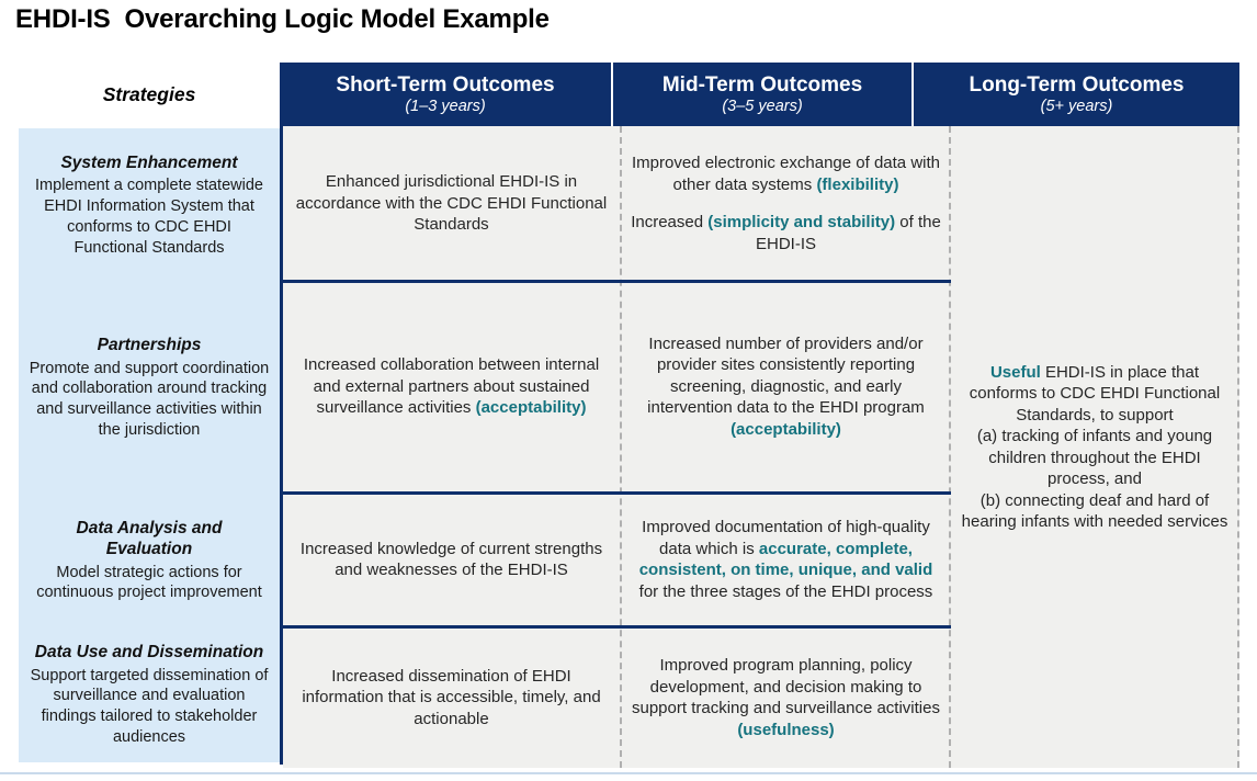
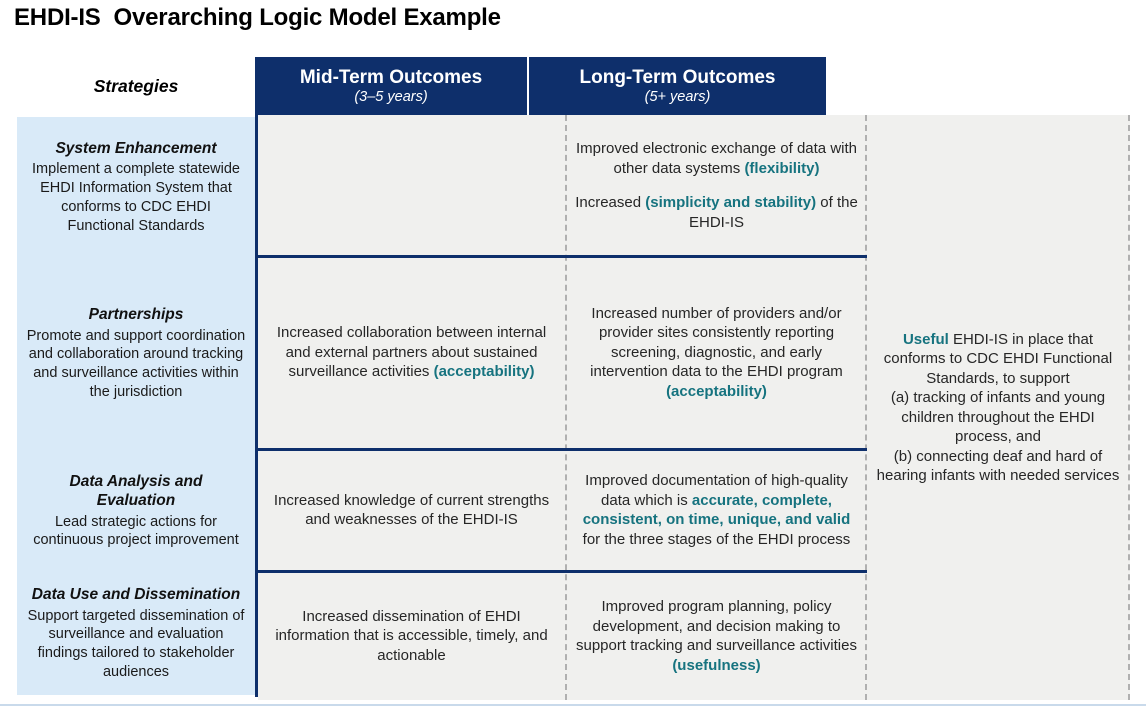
  EHDI-IS Overarching Logic Model Example
  Strategies
- Short-Term Outcomes
- (1–3 years)
  Mid-Term Outcomes
  (3–5 years)
  Long-Term Outcomes
  (5+ years)
  System Enhancement
  Implement a complete statewide EHDI Information System that conforms to CDC EHDI Functional Standards
  Partnerships
  Promote and support coordination and collaboration around tracking and surveillance activities within the jurisdiction
  Data Analysis and Evaluation
- Model strategic actions for continuous project improvement
+ Lead strategic actions for continuous project improvement
  Data Use and Dissemination
  Support targeted dissemination of surveillance and evaluation findings tailored to stakeholder audiences
- Enhanced jurisdictional EHDI-IS in accordance with the CDC EHDI Functional Standards
  Increased collaboration between internal and external partners about sustained surveillance activities (acceptability)
  Increased knowledge of current strengths and weaknesses of the EHDI-IS
  Increased dissemination of EHDI information that is accessible, timely, and actionable
  Improved electronic exchange of data with other data systems (flexibility)
  Increased (simplicity and stability) of the EHDI-IS
  Increased number of providers and/or provider sites consistently reporting screening, diagnostic, and early intervention data to the EHDI program (acceptability)
  Improved documentation of high-quality data which is accurate, complete, consistent, on time, unique, and valid for the three stages of the EHDI process
  Improved program planning, policy development, and decision making to support tracking and surveillance activities (usefulness)
  Useful EHDI-IS in place that conforms to CDC EHDI Functional Standards, to support
  (a) tracking of infants and young children throughout the EHDI process, and
  (b) connecting deaf and hard of hearing infants with needed services
